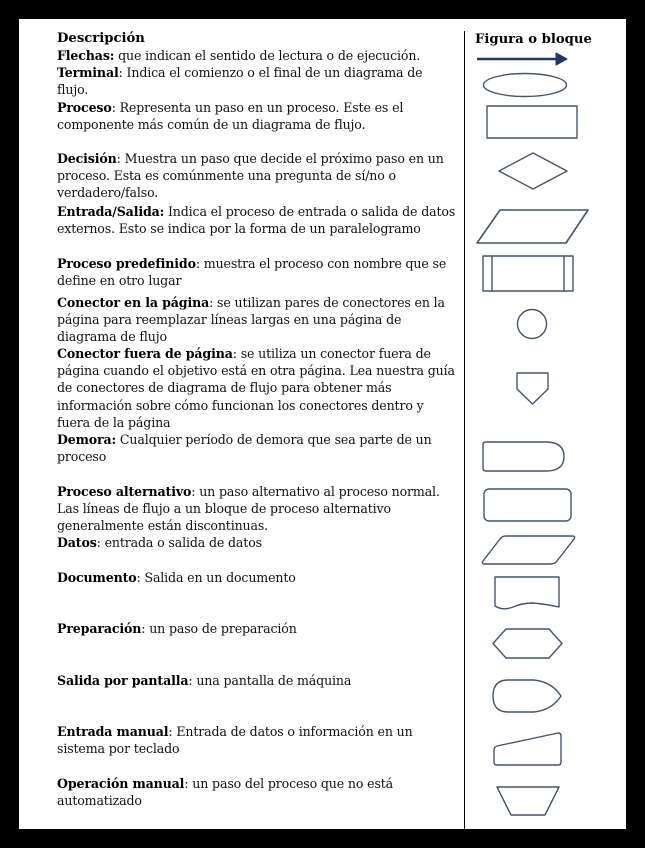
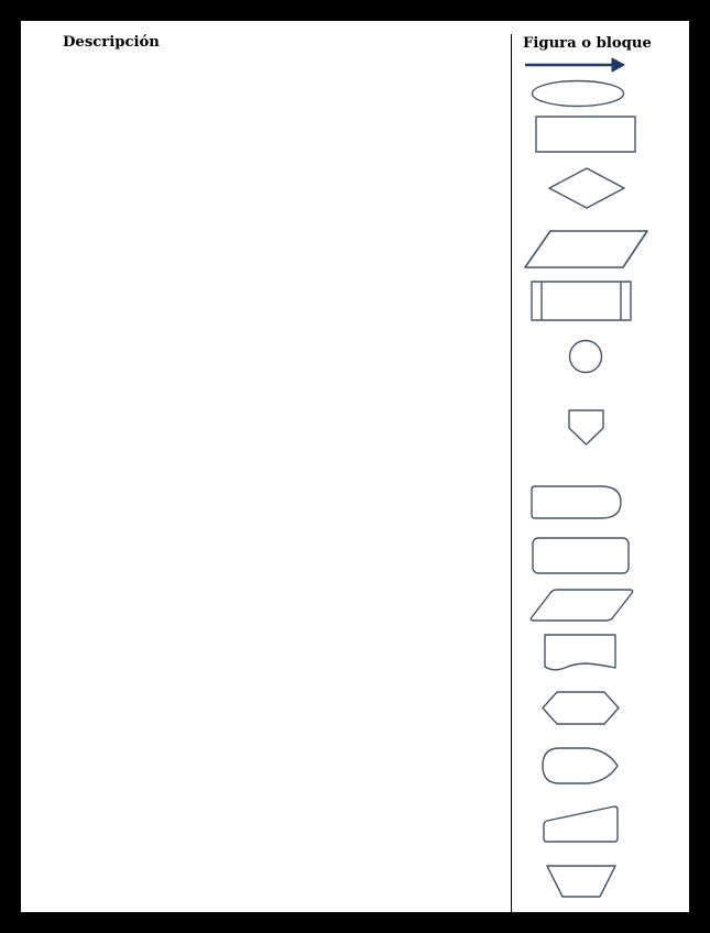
  Descripción
  Figura o bloque
- Flechas: que indican el sentido de lectura o de ejecución.
- Terminal: Indica el comienzo o el final de un diagrama de flujo.
- Proceso: Representa un paso en un proceso. Este es el componente más común de un diagrama de flujo.
- Decisión: Muestra un paso que decide el próximo paso en un proceso. Esta es comúnmente una pregunta de sí/no o verdadero/falso.
- Entrada/Salida: Indica el proceso de entrada o salida de datos externos. Esto se indica por la forma de un paralelogramo
- Proceso predefinido: muestra el proceso con nombre que se define en otro lugar
- Conector en la página: se utilizan pares de conectores en la página para reemplazar líneas largas en una página de diagrama de flujo
- Conector fuera de página: se utiliza un conector fuera de página cuando el objetivo está en otra página. Lea nuestra guía de conectores de diagrama de flujo para obtener más información sobre cómo funcionan los conectores dentro y fuera de la página
- Demora: Cualquier período de demora que sea parte de un proceso
- Proceso alternativo: un paso alternativo al proceso normal. Las líneas de flujo a un bloque de proceso alternativo generalmente están discontinuas.
- Datos: entrada o salida de datos
- Documento: Salida en un documento
- Preparación: un paso de preparación
- Salida por pantalla: una pantalla de máquina
- Entrada manual: Entrada de datos o información en un sistema por teclado
- Operación manual: un paso del proceso que no está automatizado
